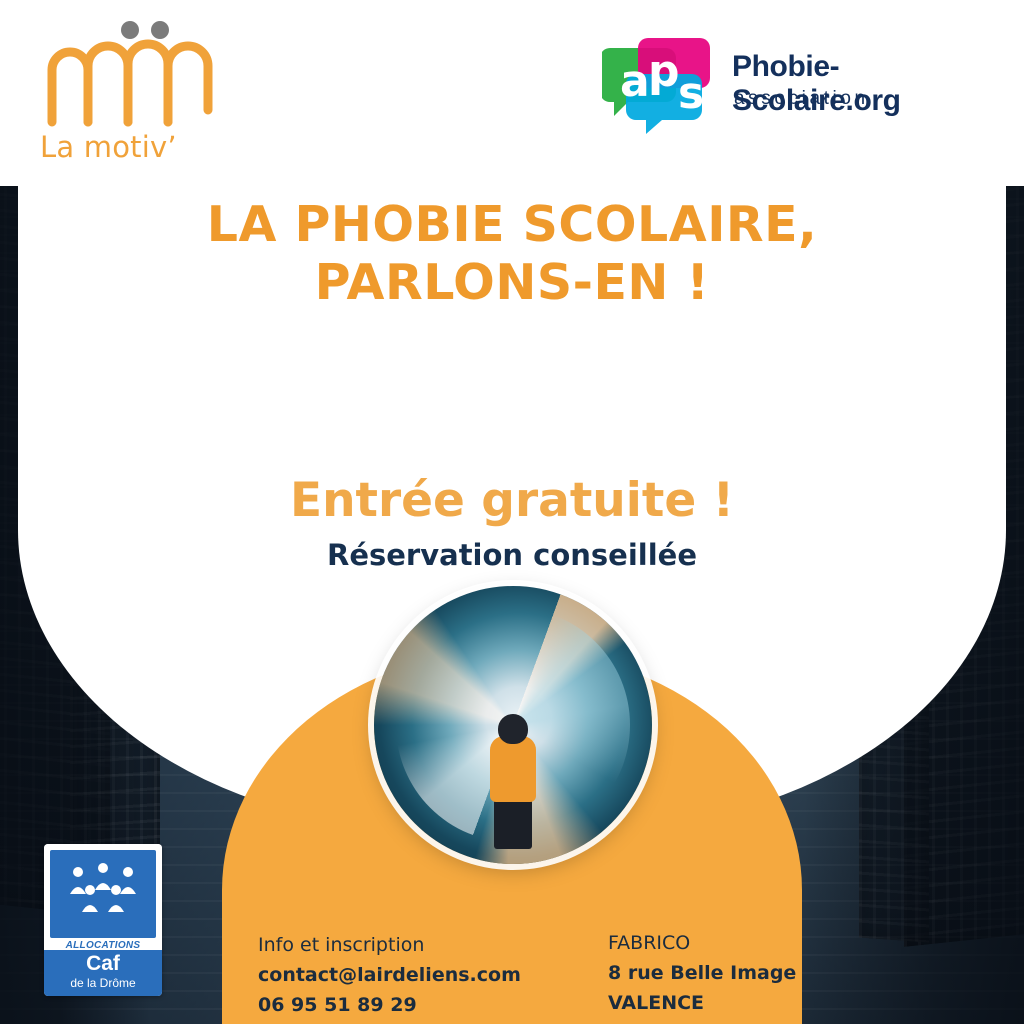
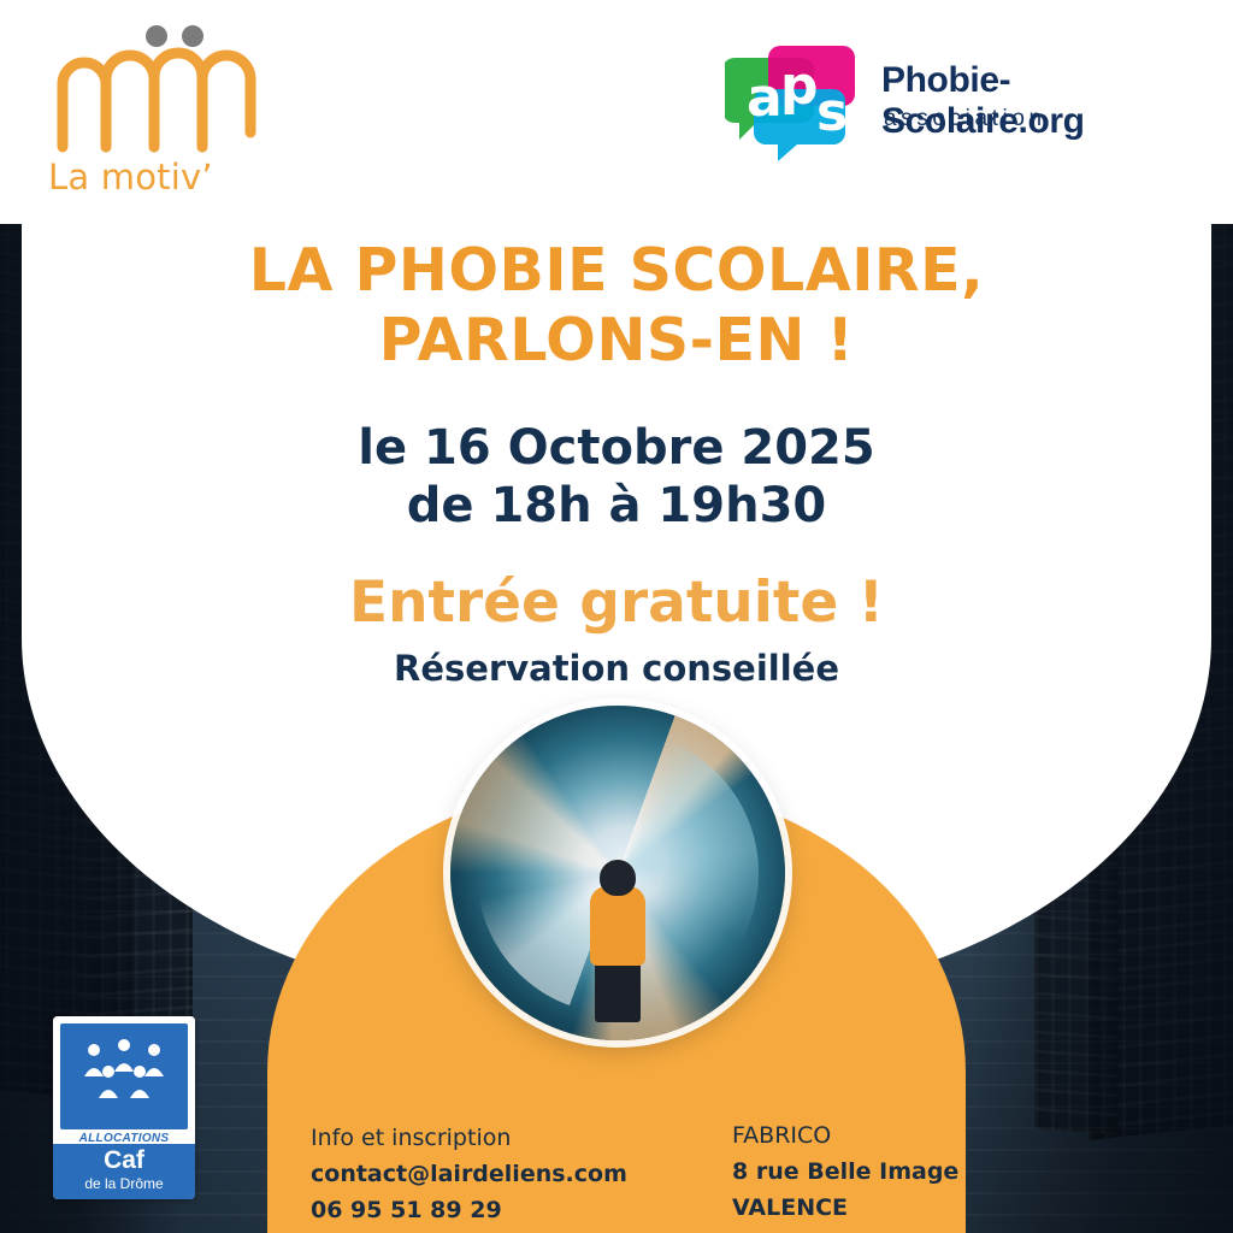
  La motiv’
  a
  p
  s
  Phobie-Scolaire.org
  association
  LA PHOBIE SCOLAIRE,
  PARLONS-EN !
+ le 16 Octobre 2025
+ de 18h à 19h30
  Entrée gratuite !
  Réservation conseillée
  ALLOCATIONS
  Caf
  de la Drôme
  Info et inscription
  contact@lairdeliens.com
  06 95 51 89 29
  FABRICO
  8 rue Belle Image
  VALENCE
